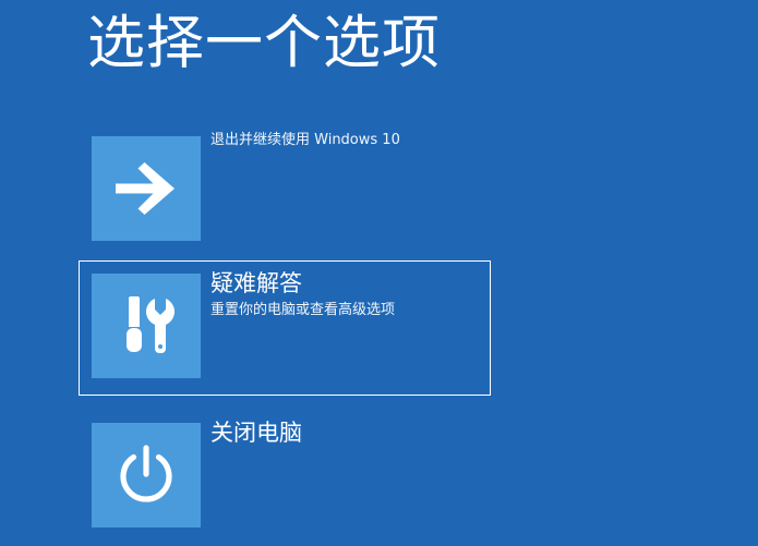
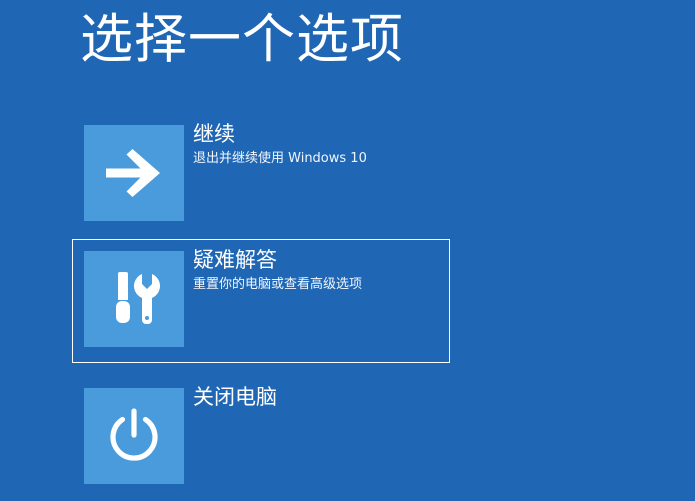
  选择一个选项
+ 继续
  退出并继续使用 Windows 10
  疑难解答
  重置你的电脑或查看高级选项
  关闭电脑
